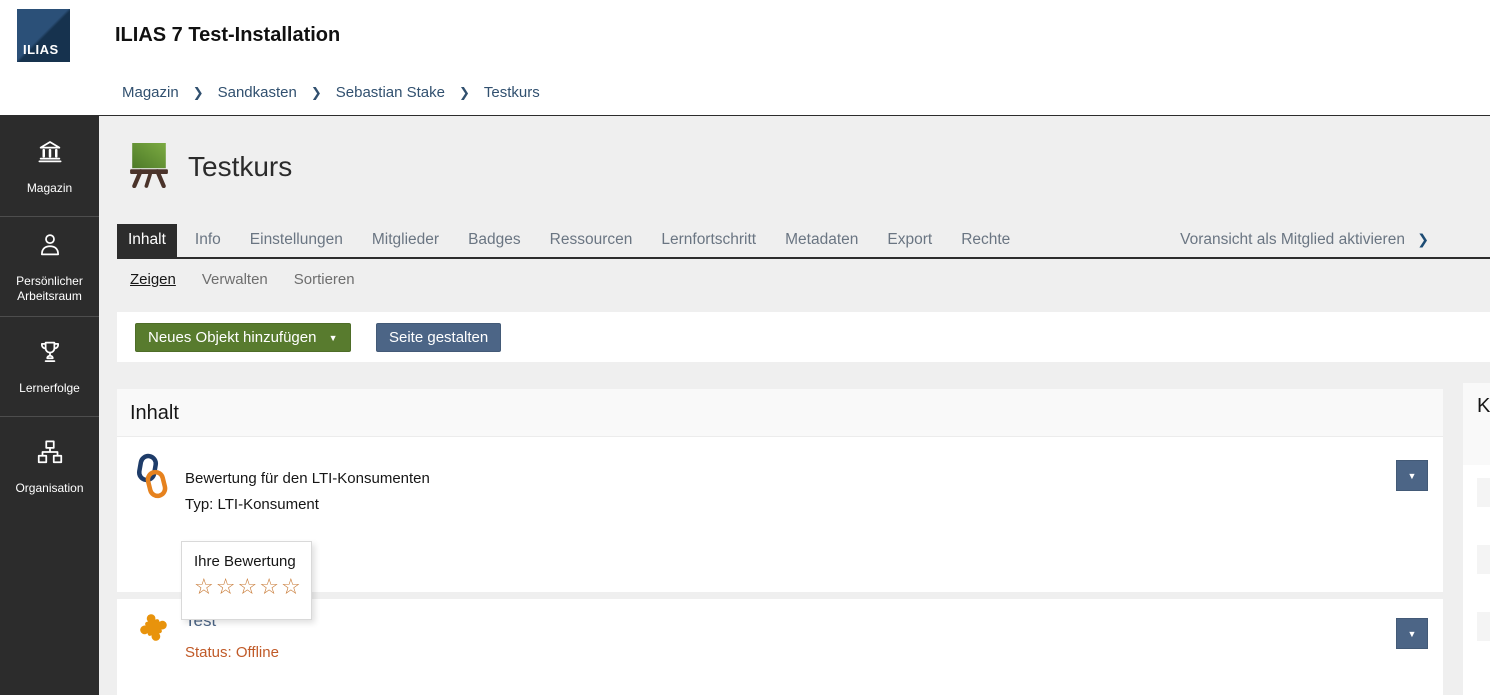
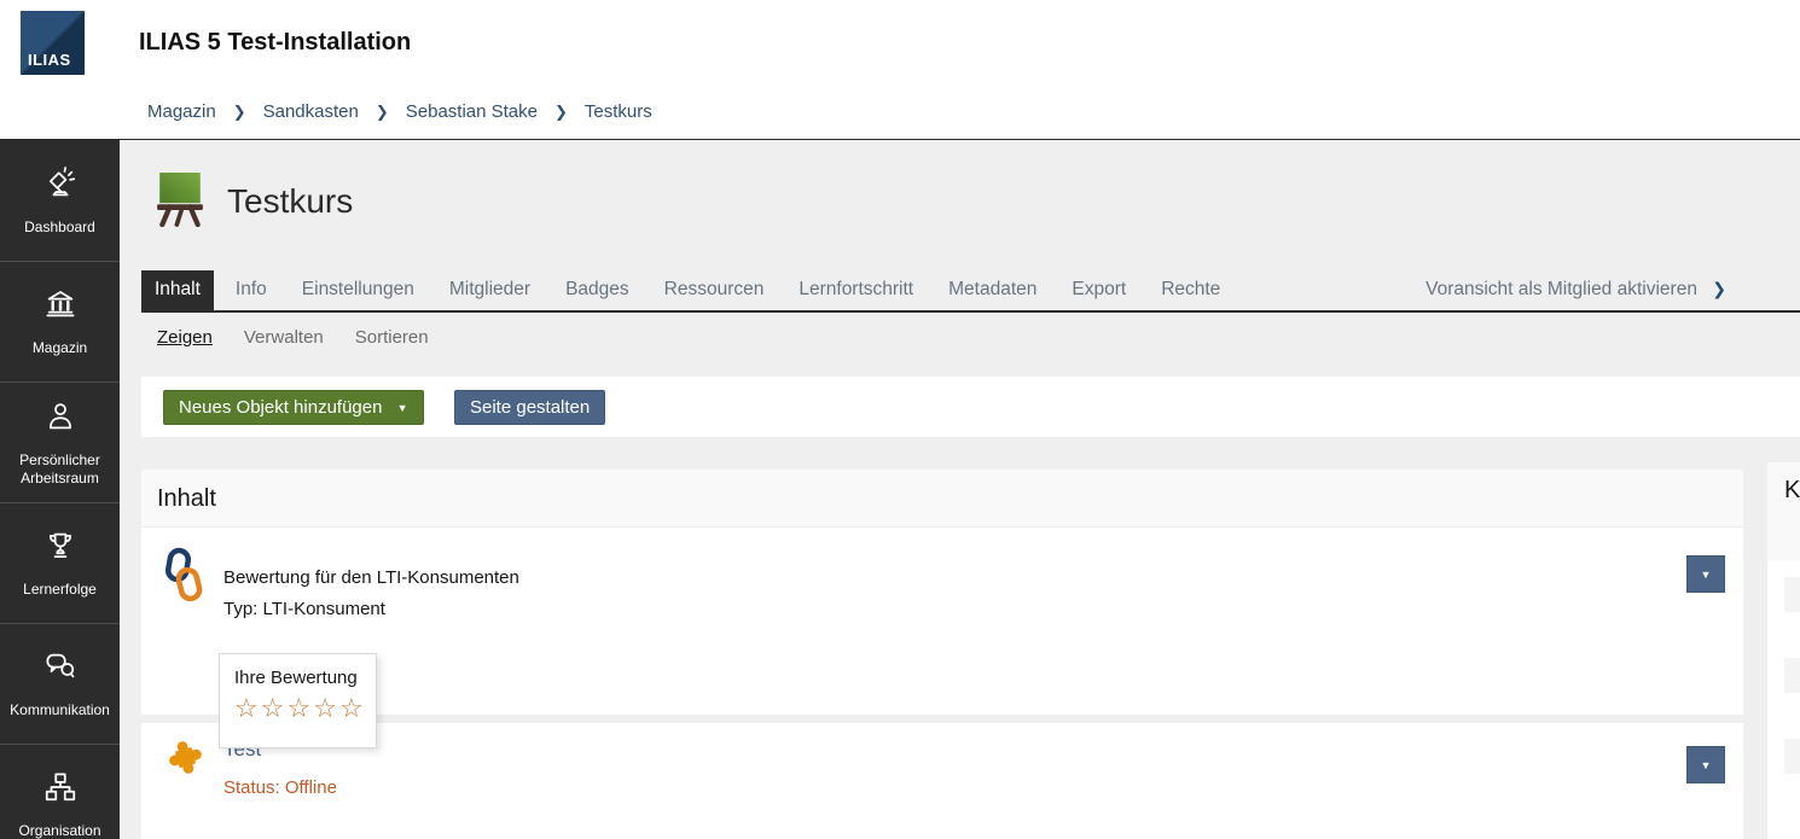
  ILIAS
- ILIAS 7 Test-Installation
+ ILIAS 5 Test-Installation
  Magazin
  ❯
  Sandkasten
  ❯
  Sebastian Stake
  ❯
  Testkurs
+ Dashboard
  Magazin
  Persönlicher Arbeitsraum
  Lernerfolge
+ Kommunikation
  Organisation
  Testkurs
  Inhalt
  Info
  Einstellungen
  Mitglieder
  Badges
  Ressourcen
  Lernfortschritt
  Metadaten
  Export
  Rechte
  Voransicht als Mitglied aktivieren ❯
  Zeigen
  Verwalten
  Sortieren
  Neues Objekt hinzufügen ▼ Seite gestalten
  Inhalt
  Bewertung für den LTI-Konsumenten
  Typ: LTI-Konsument
  ▼
  Test
  Status: Offline
  ▼
  Ihre Bewertung
  ☆☆☆☆☆
  K
